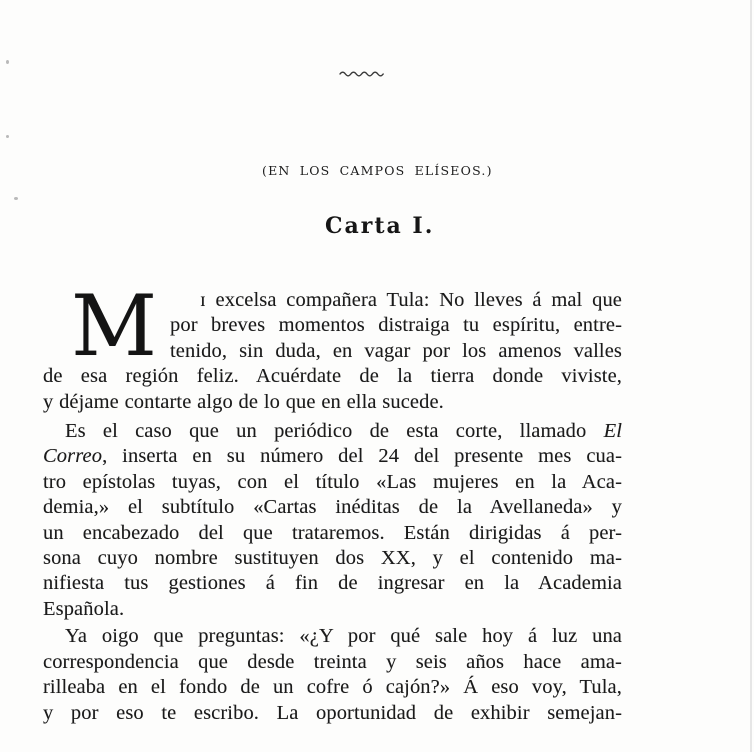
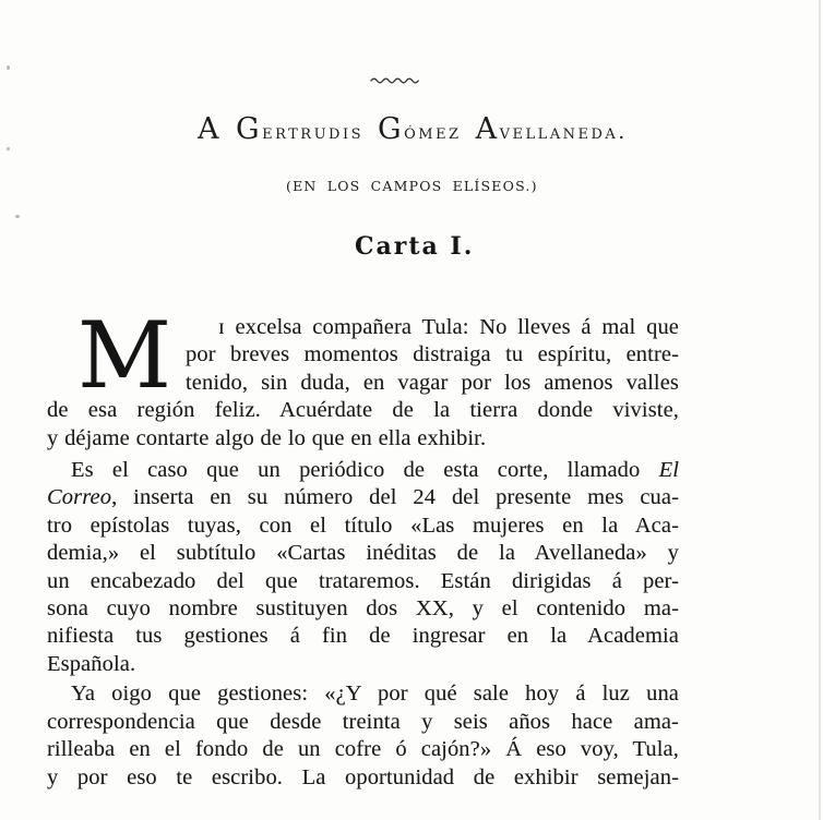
+ A Gertrudis Gómez Avellaneda.
  (EN LOS CAMPOS ELÍSEOS.)
  Carta I.
  M
  ɪ excelsa compañera Tula: No lleves á mal que
  por breves momentos distraiga tu espíritu, entre-
  tenido, sin duda, en vagar por los amenos valles
  de esa región feliz. Acuérdate de la tierra donde viviste,
- y déjame contarte algo de lo que en ella sucede.
+ y déjame contarte algo de lo que en ella exhibir.
  Es el caso que un periódico de esta corte, llamado El
  Correo, inserta en su número del 24 del presente mes cua-
  tro epístolas tuyas, con el título «Las mujeres en la Aca-
  demia,» el subtítulo «Cartas inéditas de la Avellaneda» y
  un encabezado del que trataremos. Están dirigidas á per-
  sona cuyo nombre sustituyen dos XX, y el contenido ma-
  nifiesta tus gestiones á fin de ingresar en la Academia
  Española.
- Ya oigo que preguntas: «¿Y por qué sale hoy á luz una
+ Ya oigo que gestiones: «¿Y por qué sale hoy á luz una
  correspondencia que desde treinta y seis años hace ama-
  rilleaba en el fondo de un cofre ó cajón?» Á eso voy, Tula,
  y por eso te escribo. La oportunidad de exhibir semejan-
